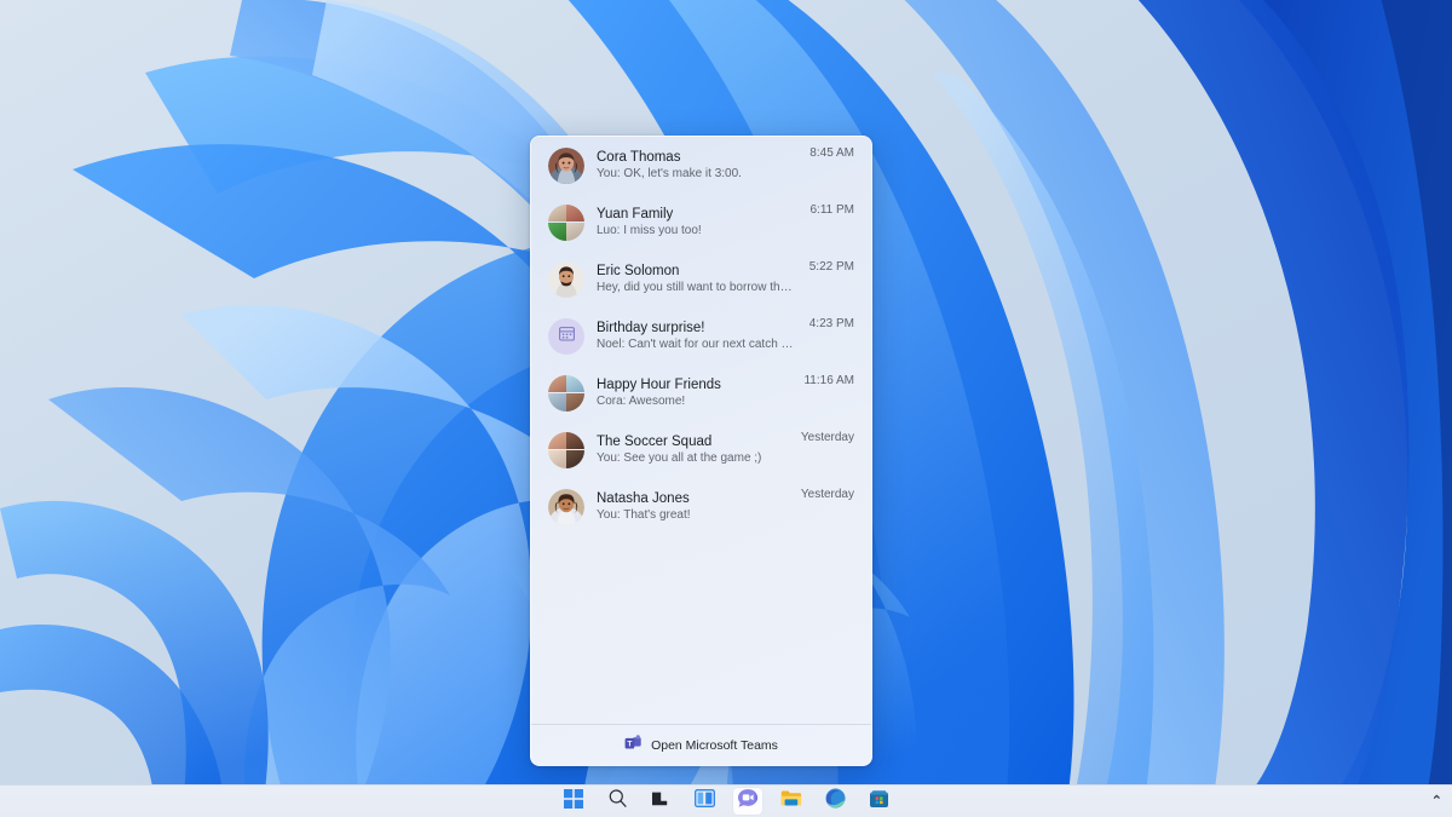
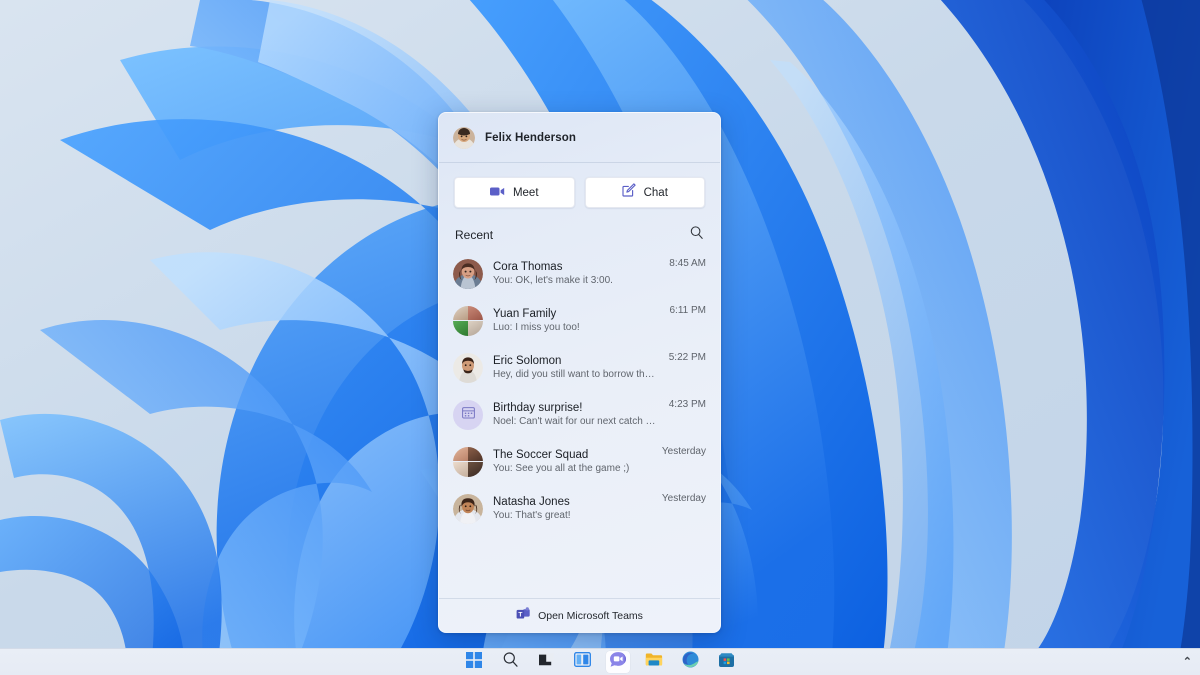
+ Felix Henderson
+ Meet
+ Chat
+ Recent
  Cora Thomas
  You: OK, let's make it 3:00.
  8:45 AM
  Yuan Family
  Luo: I miss you too!
  6:11 PM
  Eric Solomon
  Hey, did you still want to borrow the n
  5:22 PM
  Birthday surprise!
  Noel: Can't wait for our next catch up!
  4:23 PM
- Happy Hour Friends
- Cora: Awesome!
- 11:16 AM
  The Soccer Squad
  You: See you all at the game ;)
  Yesterday
  Natasha Jones
  You: That's great!
  Yesterday
  Open Microsoft Teams
  ⌃
